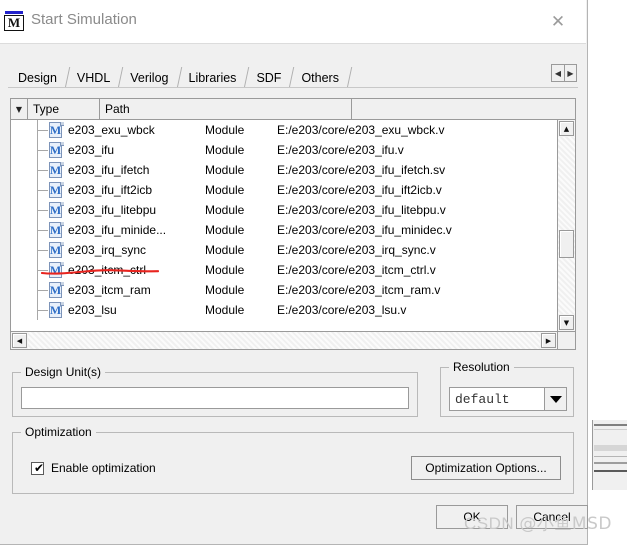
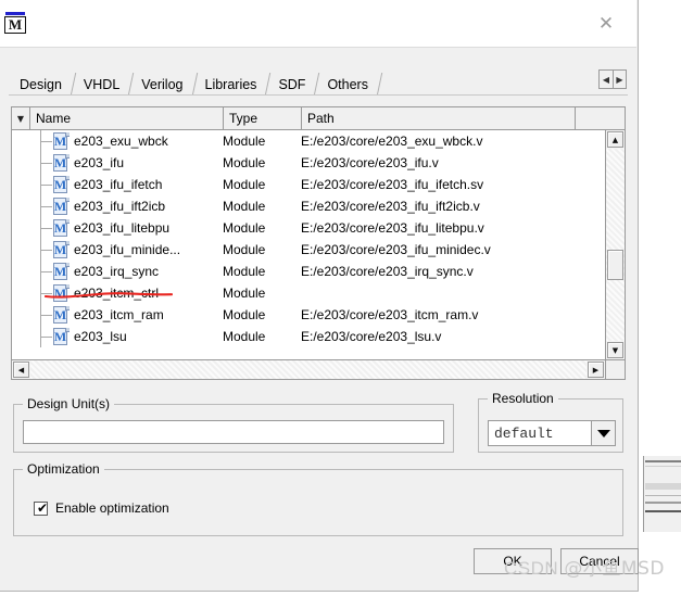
  M
- Start Simulation
  ✕
  Design
  VHDL
  Verilog
  Libraries
  SDF
  Others
  ◀
  ▶
  ▼
+ Name
  Type
  Path
  M
  e203_exu_wbck
  Module
  E:/e203/core/e203_exu_wbck.v
  M
  e203_ifu
  Module
  E:/e203/core/e203_ifu.v
  M
  e203_ifu_ifetch
  Module
  E:/e203/core/e203_ifu_ifetch.sv
  M
  e203_ifu_ift2icb
  Module
  E:/e203/core/e203_ifu_ift2icb.v
  M
  e203_ifu_litebpu
  Module
  E:/e203/core/e203_ifu_litebpu.v
  M
  e203_ifu_minide...
  Module
  E:/e203/core/e203_ifu_minidec.v
  M
  e203_irq_sync
  Module
  E:/e203/core/e203_irq_sync.v
  M
  Module
- E:/e203/core/e203_itcm_ctrl.v
  M
  e203_itcm_ram
  Module
  E:/e203/core/e203_itcm_ram.v
  M
  e203_lsu
  Module
  E:/e203/core/e203_lsu.v
  ▲
  ▼
  ◀
  ▶
  Design Unit(s)
  Resolution
  default
  Optimization
  ✔
  Enable optimization
- Optimization Options...
  OK
  Cancel
  CSDN @小鱼MSD
